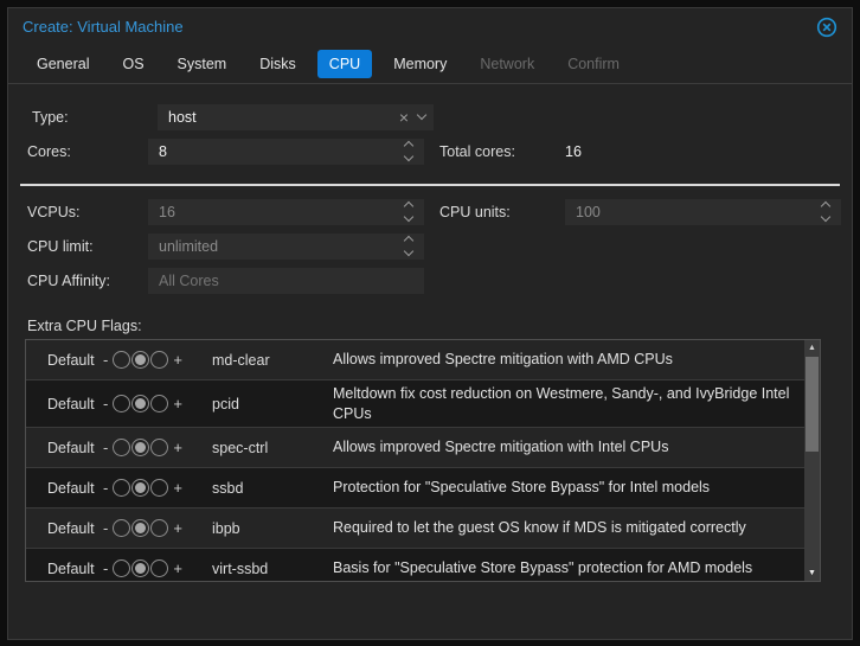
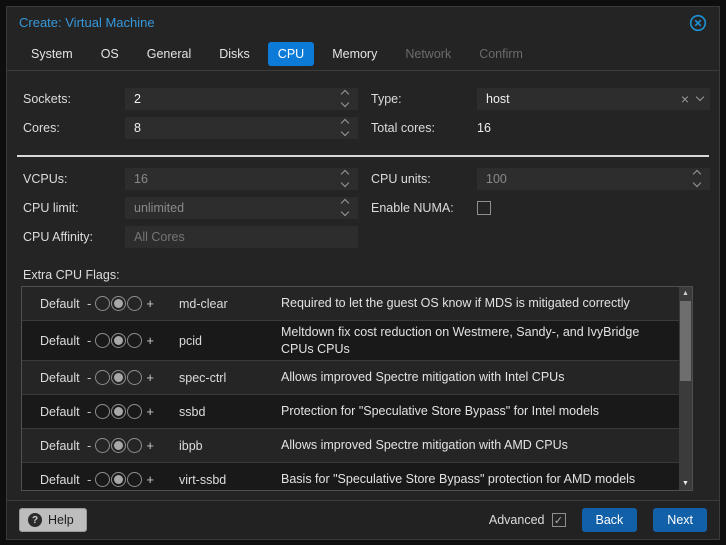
  Create: Virtual Machine
- General
+ System
  OS
- System
+ General
  Disks
  CPU
  Memory
  Network
  Confirm
+ Sockets:
+ 2
  Type:
  host
  ×
  Cores:
  8
  Total cores:
  16
  VCPUs:
  16
  CPU units:
  100
  CPU limit:
  unlimited
+ Enable NUMA:
  CPU Affinity:
  All Cores
  Extra CPU Flags:
  Default
  -
  +
  md-clear
- Allows improved Spectre mitigation with AMD CPUs
+ Required to let the guest OS know if MDS is mitigated correctly
  Default
  -
  +
  pcid
- Meltdown fix cost reduction on Westmere, Sandy-, and IvyBridge Intel CPUs
+ Meltdown fix cost reduction on Westmere, Sandy-, and IvyBridge CPUs CPUs
  Default
  -
  +
  spec-ctrl
  Allows improved Spectre mitigation with Intel CPUs
  Default
  -
  +
  ssbd
  Protection for "Speculative Store Bypass" for Intel models
  Default
  -
  +
  ibpb
- Required to let the guest OS know if MDS is mitigated correctly
+ Allows improved Spectre mitigation with AMD CPUs
  Default
  -
  +
  virt-ssbd
  Basis for "Speculative Store Bypass" protection for AMD models
+ ?
+ Help
+ Advanced
+ ✓
+ Back
+ Next
